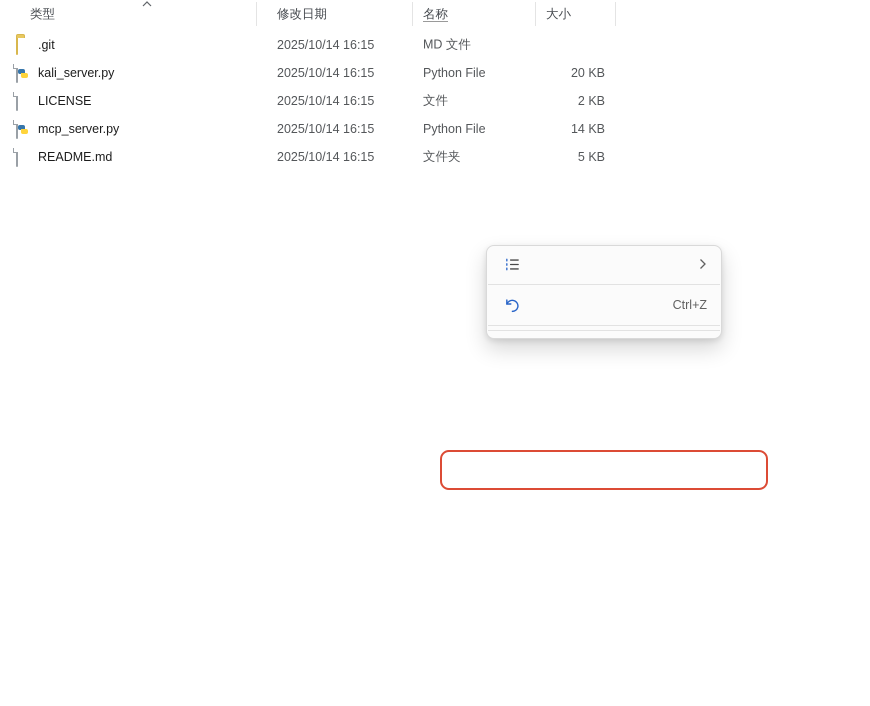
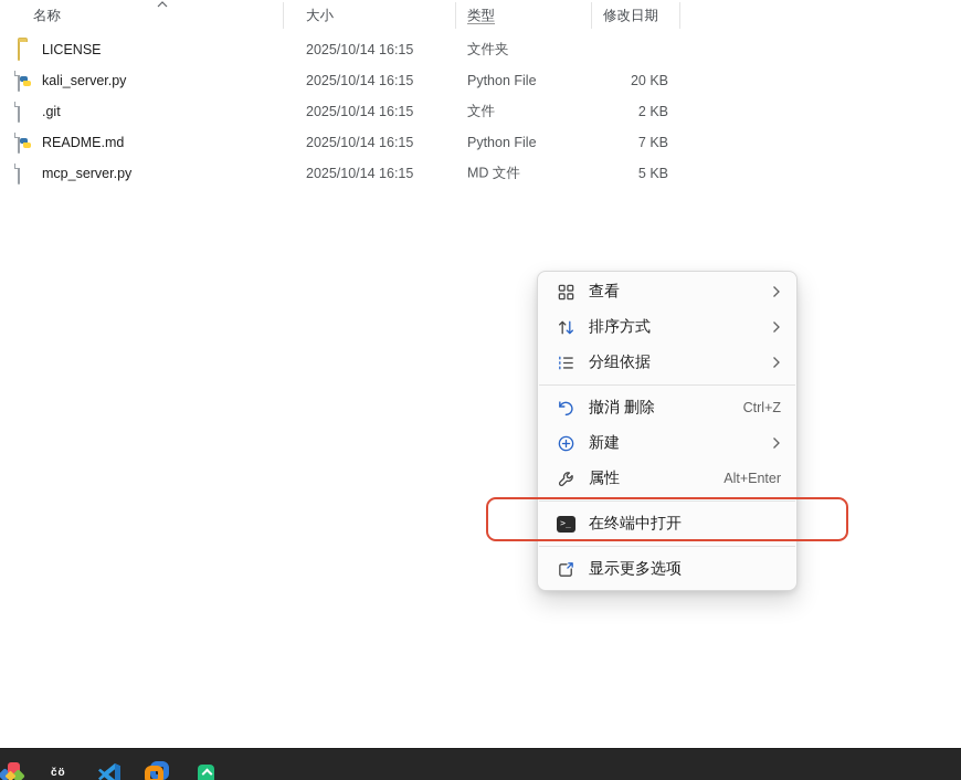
- 类型
+ 名称
- 修改日期
+ 大小
- 名称
+ 类型
- 大小
+ 修改日期
- .git
+ LICENSE
  2025/10/14 16:15
- MD 文件
+ 文件夹
  kali_server.py
  2025/10/14 16:15
  Python File
  20 KB
- LICENSE
+ .git
  2025/10/14 16:15
  文件
  2 KB
- mcp_server.py
+ README.md
  2025/10/14 16:15
  Python File
- 14 KB
+ 7 KB
- README.md
+ mcp_server.py
  2025/10/14 16:15
- 文件夹
+ MD 文件
  5 KB
+ 查看
+ 排序方式
+ 分组依据
+ 撤消 删除
  Ctrl+Z
+ 新建
+ 属性
+ Alt+Enter
+ >_
+ 在终端中打开
+ 显示更多选项
+ čö
